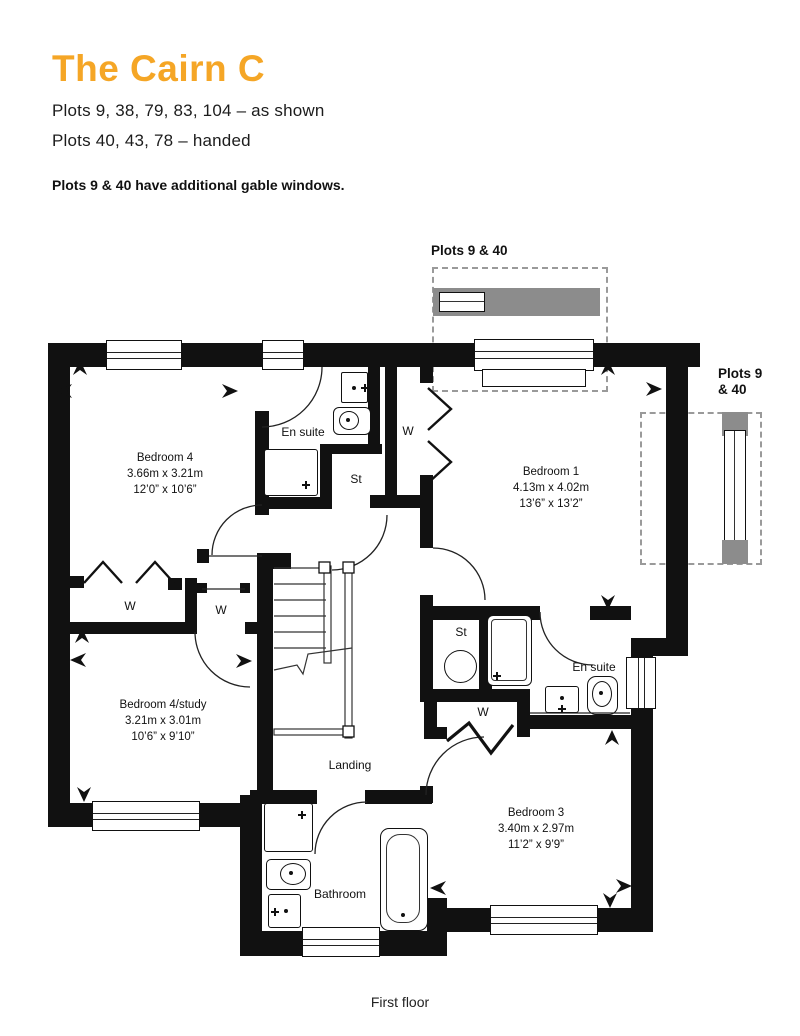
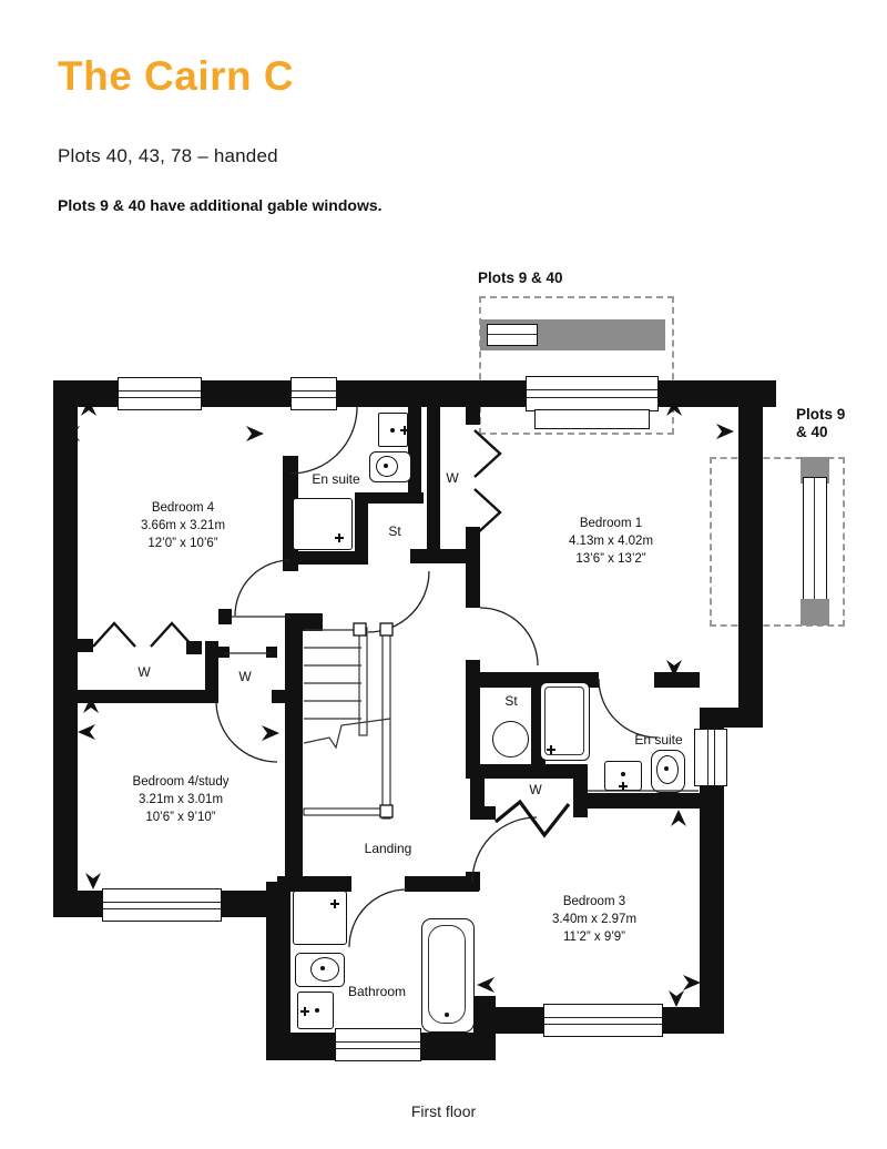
  The Cairn C
- Plots 9, 38, 79, 83, 104 – as shown
  Plots 40, 43, 78 – handed
  Plots 9 & 40 have additional gable windows.
  Plots 9 & 40
  Plots 9
  & 40
  Bedroom 4
  3.66m x 3.21m
  12’0” x 10’6”
  Bedroom 1
  4.13m x 4.02m
  13’6” x 13’2”
  Bedroom 4/study
  3.21m x 3.01m
  10’6” x 9’10”
  Bedroom 3
  3.40m x 2.97m
  11’2” x 9’9”
  En suite
  St
  W
  W
  W
  Landing
  St
  W
  En suite
  Bathroom
  First floor
